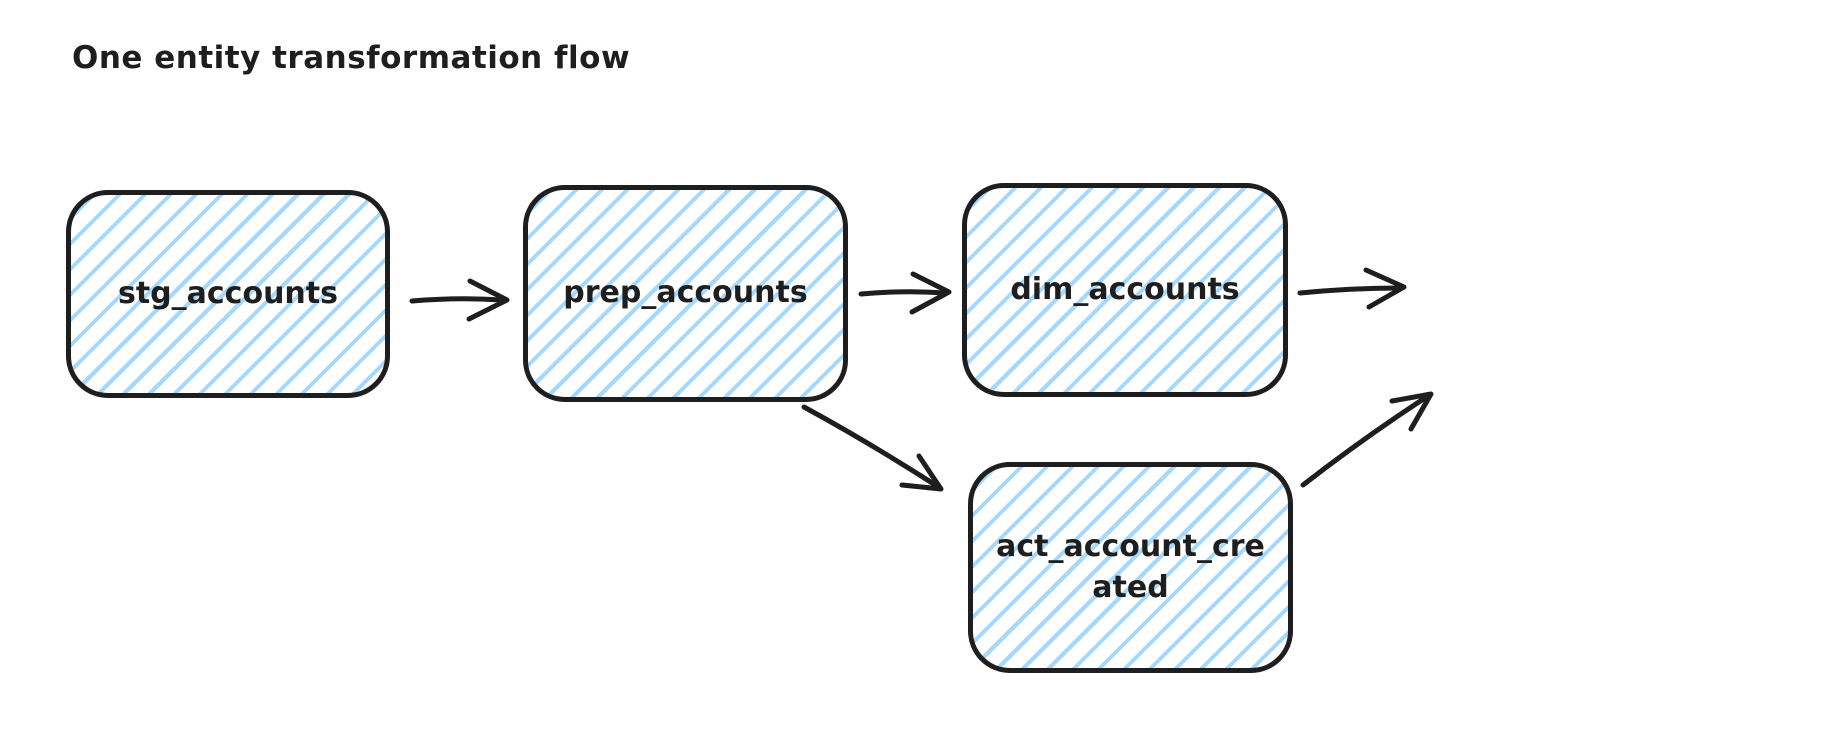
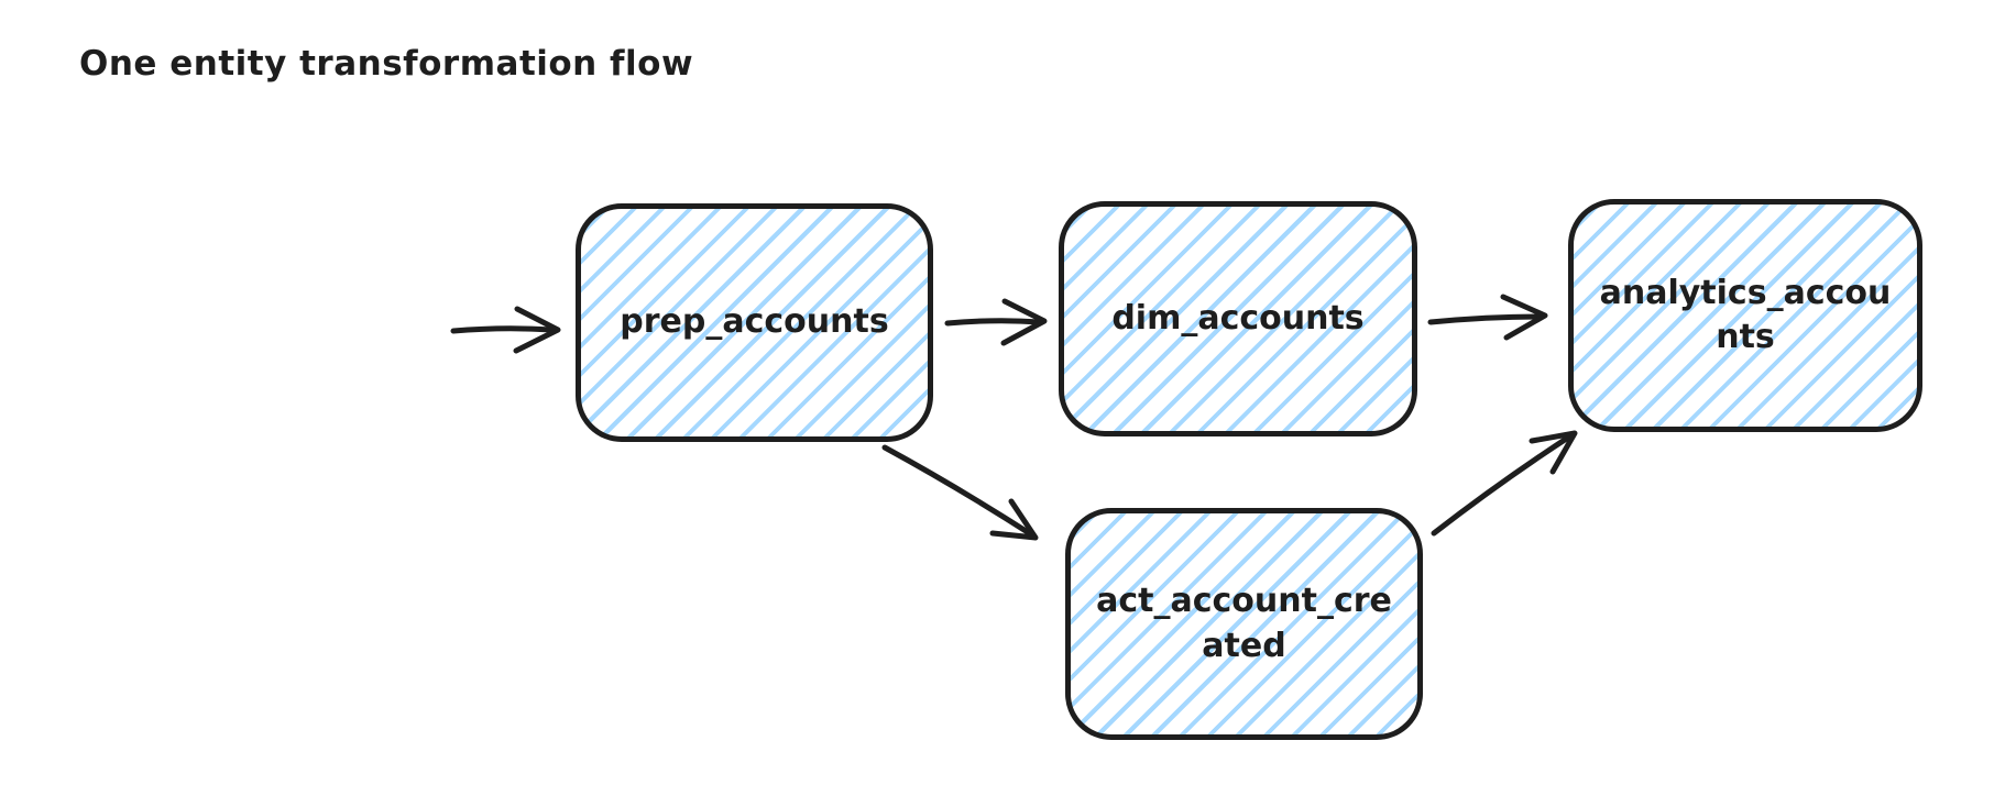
  One entity transformation flow
- stg_accounts
  prep_accounts
  dim_accounts
+ analytics_accounts
  act_account_created
